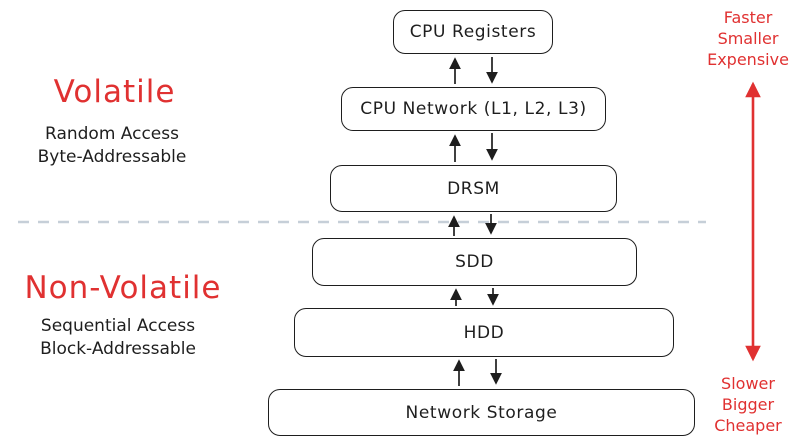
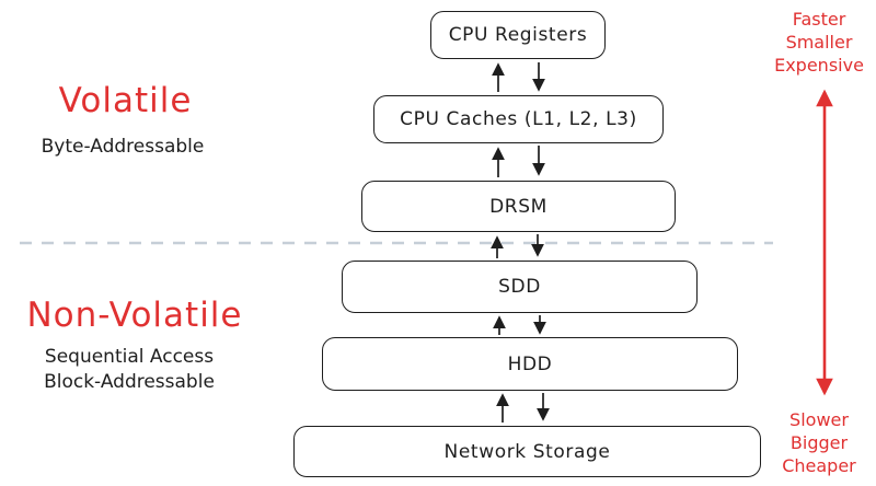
  CPU Registers
- CPU Network (L1, L2, L3)
+ CPU Caches (L1, L2, L3)
  DRSM
  SDD
  HDD
  Network Storage
  Volatile
- Random Access
  Byte-Addressable
  Non-Volatile
  Sequential Access
  Block-Addressable
  Faster
  Smaller
  Expensive
  Slower
  Bigger
  Cheaper
